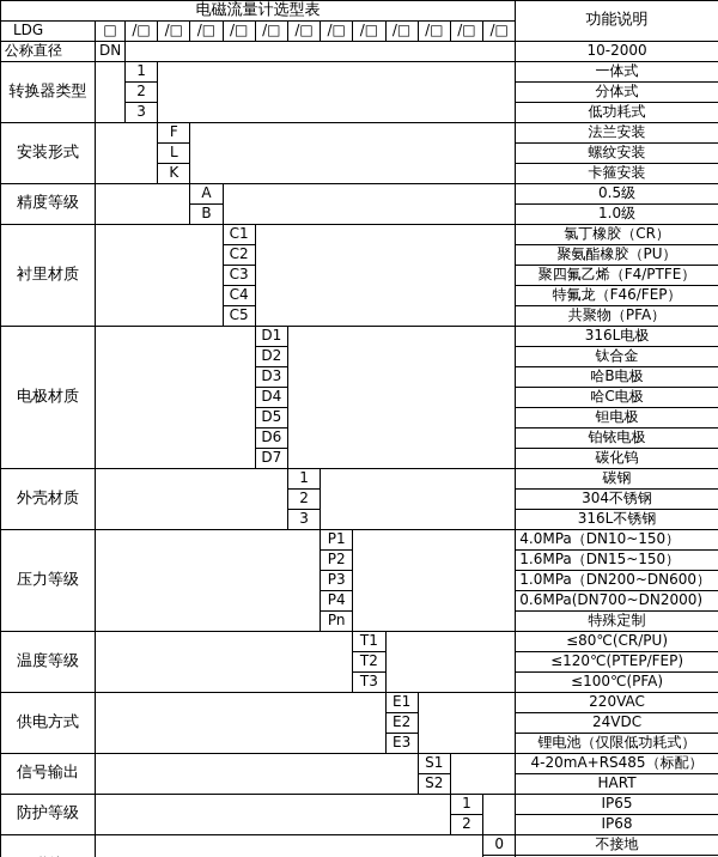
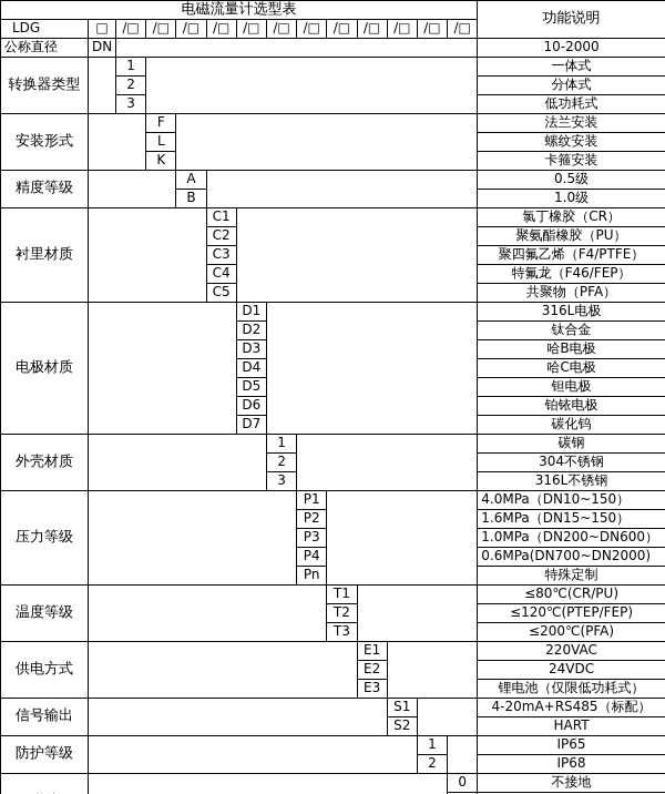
  电磁流量计选型表	功能说明
  LDG	□	/□	/□	/□	/□	/□	/□	/□	/□	/□	/□	/□	/□
  公称直径	DN		10-2000
  转换器类型		1		一体式
  2	分体式
  3	低功耗式
  安装形式		F		法兰安装
  L	螺纹安装
  K	卡箍安装
  精度等级		A		0.5级
  B	1.0级
  衬里材质		C1		氯丁橡胶（CR）
  C2	聚氨酯橡胶（PU）
  C3	聚四氟乙烯（F4/PTFE）
  C4	特氟龙（F46/FEP）
  C5	共聚物（PFA）
  电极材质		D1		316L电极
  D2	钛合金
  D3	哈B电极
  D4	哈C电极
  D5	钽电极
  D6	铂铱电极
  D7	碳化钨
  外壳材质		1		碳钢
  2	304不锈钢
  3	316L不锈钢
  压力等级		P1		4.0MPa（DN10~150）
  P2	1.6MPa（DN15~150）
  P3	1.0MPa（DN200~DN600）
  P4	0.6MPa(DN700~DN2000)
  Pn	特殊定制
  温度等级		T1		≤80℃(CR/PU)
  T2	≤120℃(PTEP/FEP)
- T3	≤100℃(PFA)
+ T3	≤200℃(PFA)
  供电方式		E1		220VAC
  E2	24VDC
  E3	锂电池（仅限低功耗式）
  信号输出		S1		4-20mA+RS485（标配）
  S2	HART
  防护等级		1		IP65
  2	IP68
